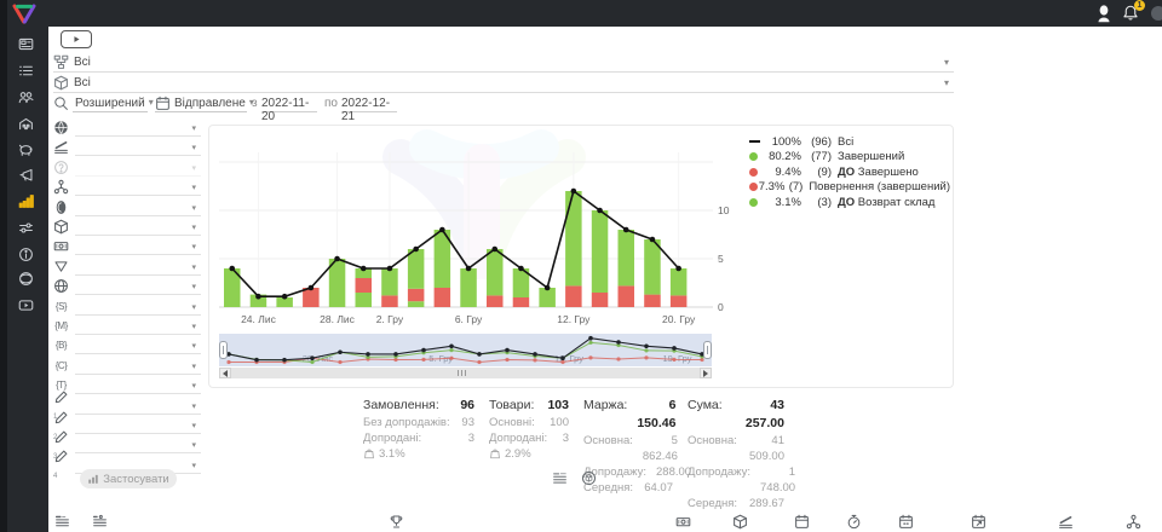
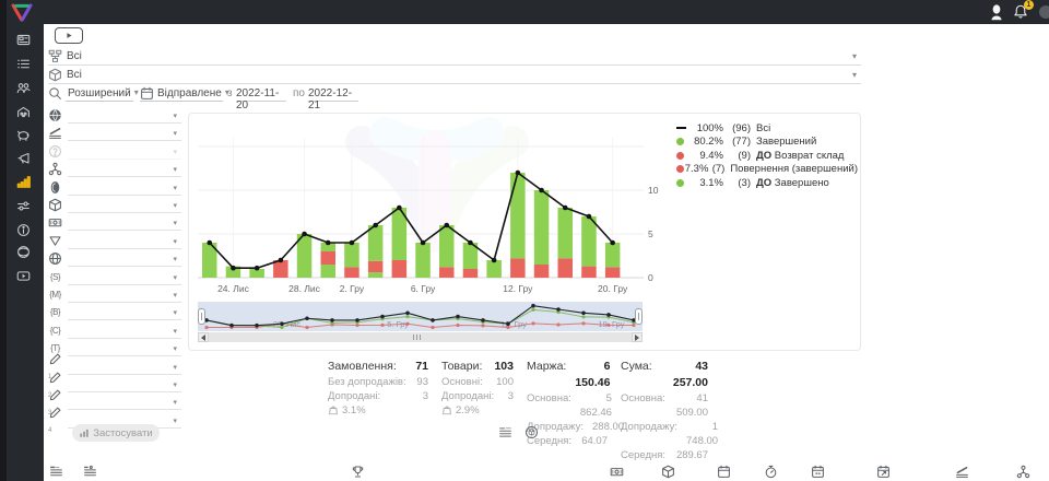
  Всі
  ▾
  Всі
  ▾
  Розширений
  ▾
  Відправлене
  ▾
  з
  2022-11-20
  по
  2022-12-21
  {S}
  {M}
  {B}
  {C}
  {T}
  Застосувати
  0
  5
  10
  24. Лис
  28. Лис
  2. Гру
  6. Гру
  12. Гру
  20. Гру
  100%
  (96)
  Всі
  80.2%
  (77)
  Завершений
  9.4%
  (9)
- ДО Завершено
+ ДО Возврат склад
  7.3%
  (7)
  Повернення (завершений)
  3.1%
  (3)
- ДО Возврат склад
+ ДО Завершено
  5. Гру
  1. Гру
  19. Гру
  Замовлення:
- 96
+ 71
  Без допродажів:
  93
  Допродані:
  3
  3.1%
  Товари:
  103
  Основні:
  100
  Допродані:
  3
  2.9%
  Маржа:
  6 150.46
  Основна:
  5 862.46
  опродажу:
  288.00
  Середня:
  64.07
  Сума:
  43 257.00
  Основна:
  41 509.00
  Допродажу:
  1 748.00
  Середня:
  289.67
